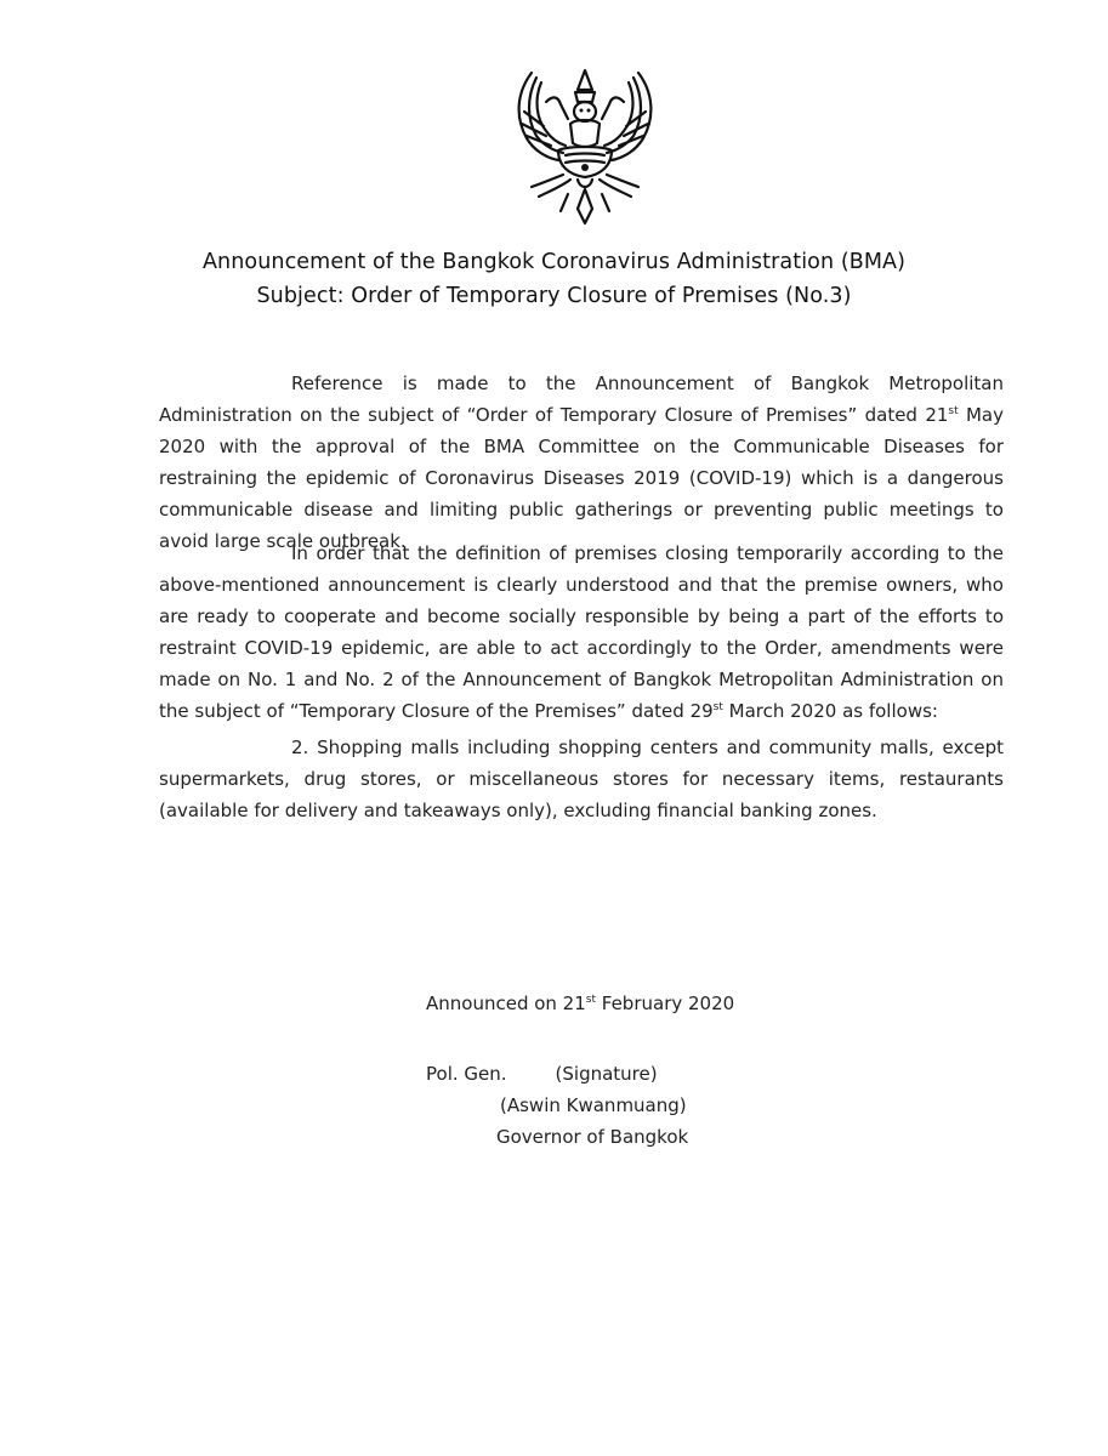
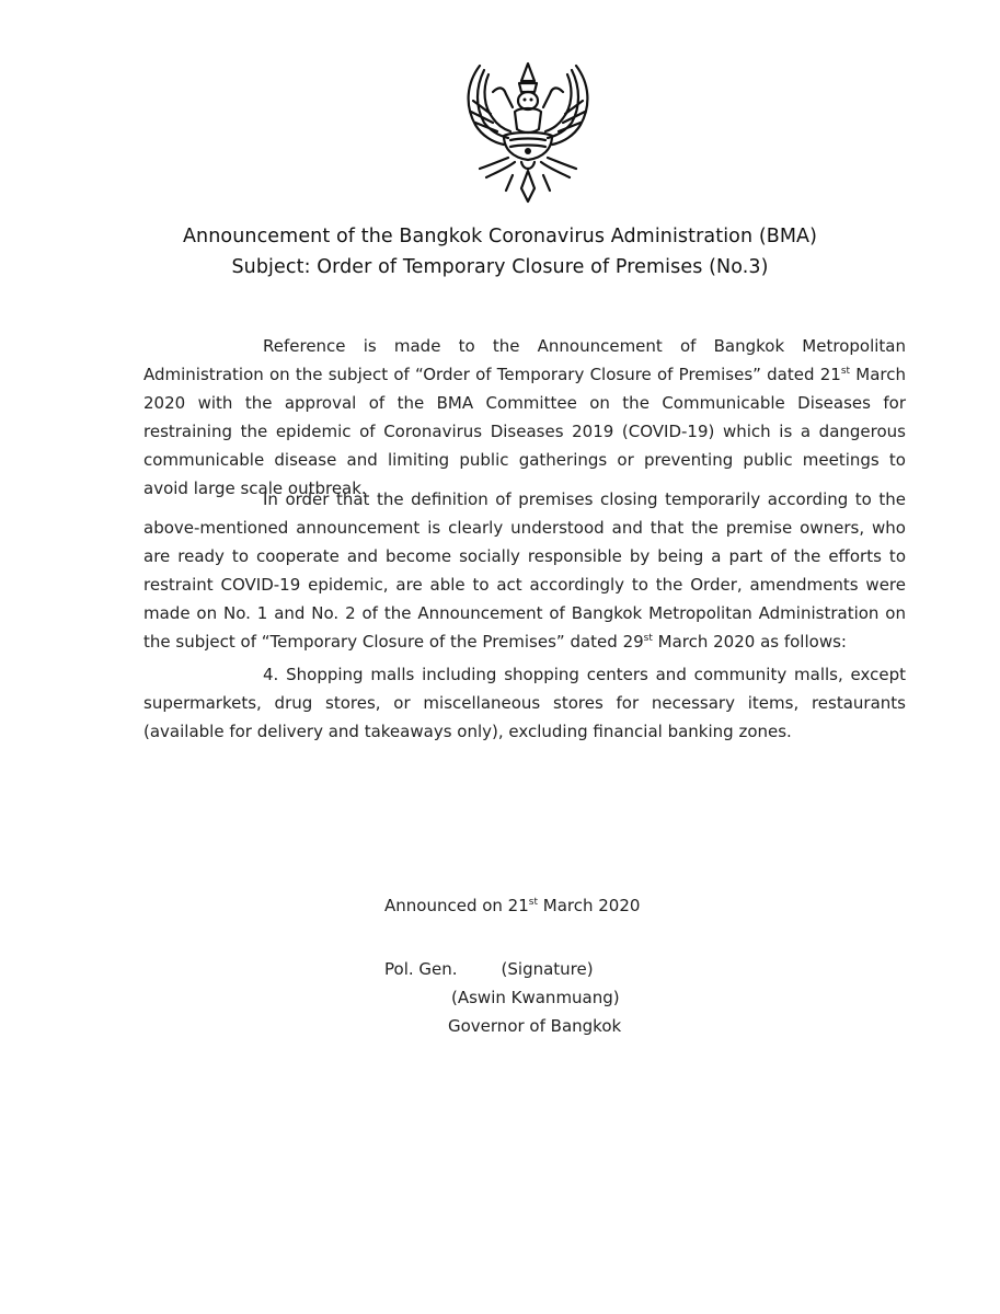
  Announcement of the Bangkok Coronavirus Administration (BMA)
  Subject: Order of Temporary Closure of Premises (No.3)
- Reference is made to the Announcement of Bangkok Metropolitan Administration on the subject of “Order of Temporary Closure of Premises” dated 21st May 2020 with the approval of the BMA Committee on the Communicable Diseases for restraining the epidemic of Coronavirus Diseases 2019 (COVID-19) which is a dangerous communicable disease and limiting public gatherings or preventing public meetings to avoid large scale outbreak.
+ Reference is made to the Announcement of Bangkok Metropolitan Administration on the subject of “Order of Temporary Closure of Premises” dated 21st March 2020 with the approval of the BMA Committee on the Communicable Diseases for restraining the epidemic of Coronavirus Diseases 2019 (COVID-19) which is a dangerous communicable disease and limiting public gatherings or preventing public meetings to avoid large scale outbreak.
  In order that the definition of premises closing temporarily according to the above-mentioned announcement is clearly understood and that the premise owners, who are ready to cooperate and become socially responsible by being a part of the efforts to restraint COVID-19 epidemic, are able to act accordingly to the Order, amendments were made on No. 1 and No. 2 of the Announcement of Bangkok Metropolitan Administration on the subject of “Temporary Closure of the Premises” dated 29st March 2020 as follows:
- 2. Shopping malls including shopping centers and community malls, except supermarkets, drug stores, or miscellaneous stores for necessary items, restaurants (available for delivery and takeaways only), excluding financial banking zones.
+ 4. Shopping malls including shopping centers and community malls, except supermarkets, drug stores, or miscellaneous stores for necessary items, restaurants (available for delivery and takeaways only), excluding financial banking zones.
- Announced on 21st February 2020
+ Announced on 21st March 2020
  Pol. Gen. (Signature)
  (Aswin Kwanmuang)
  Governor of Bangkok
